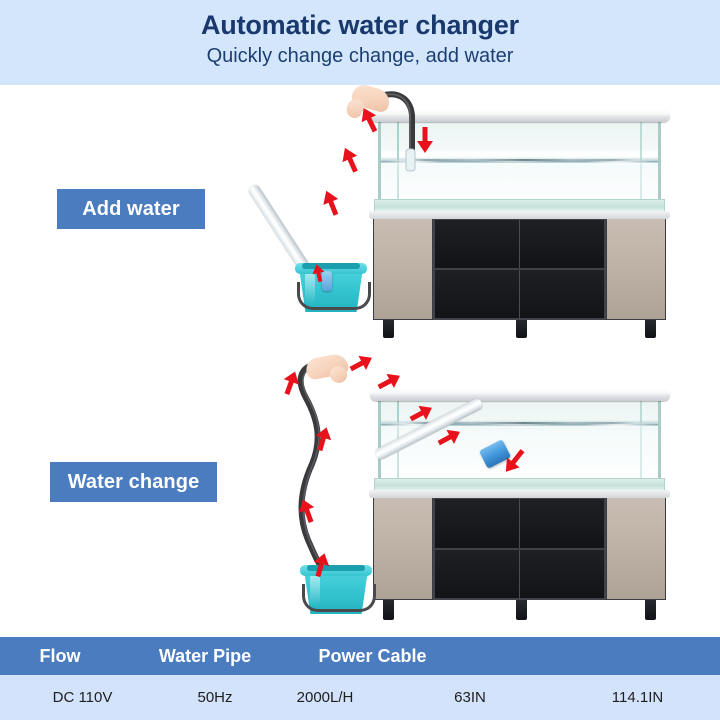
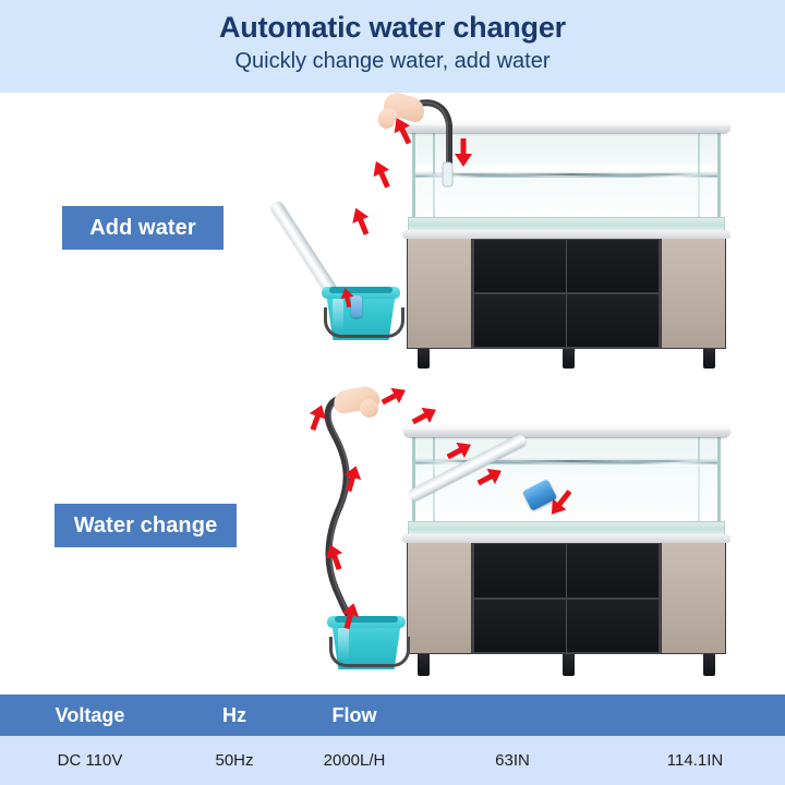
  Automatic water changer
- Quickly change change, add water
+ Quickly change water, add water
  Add water
  Water change
+ Voltage
+ Hz
  Flow
- Water Pipe
- Power Cable
  DC 110V
  50Hz
  2000L/H
  63IN
  114.1IN
